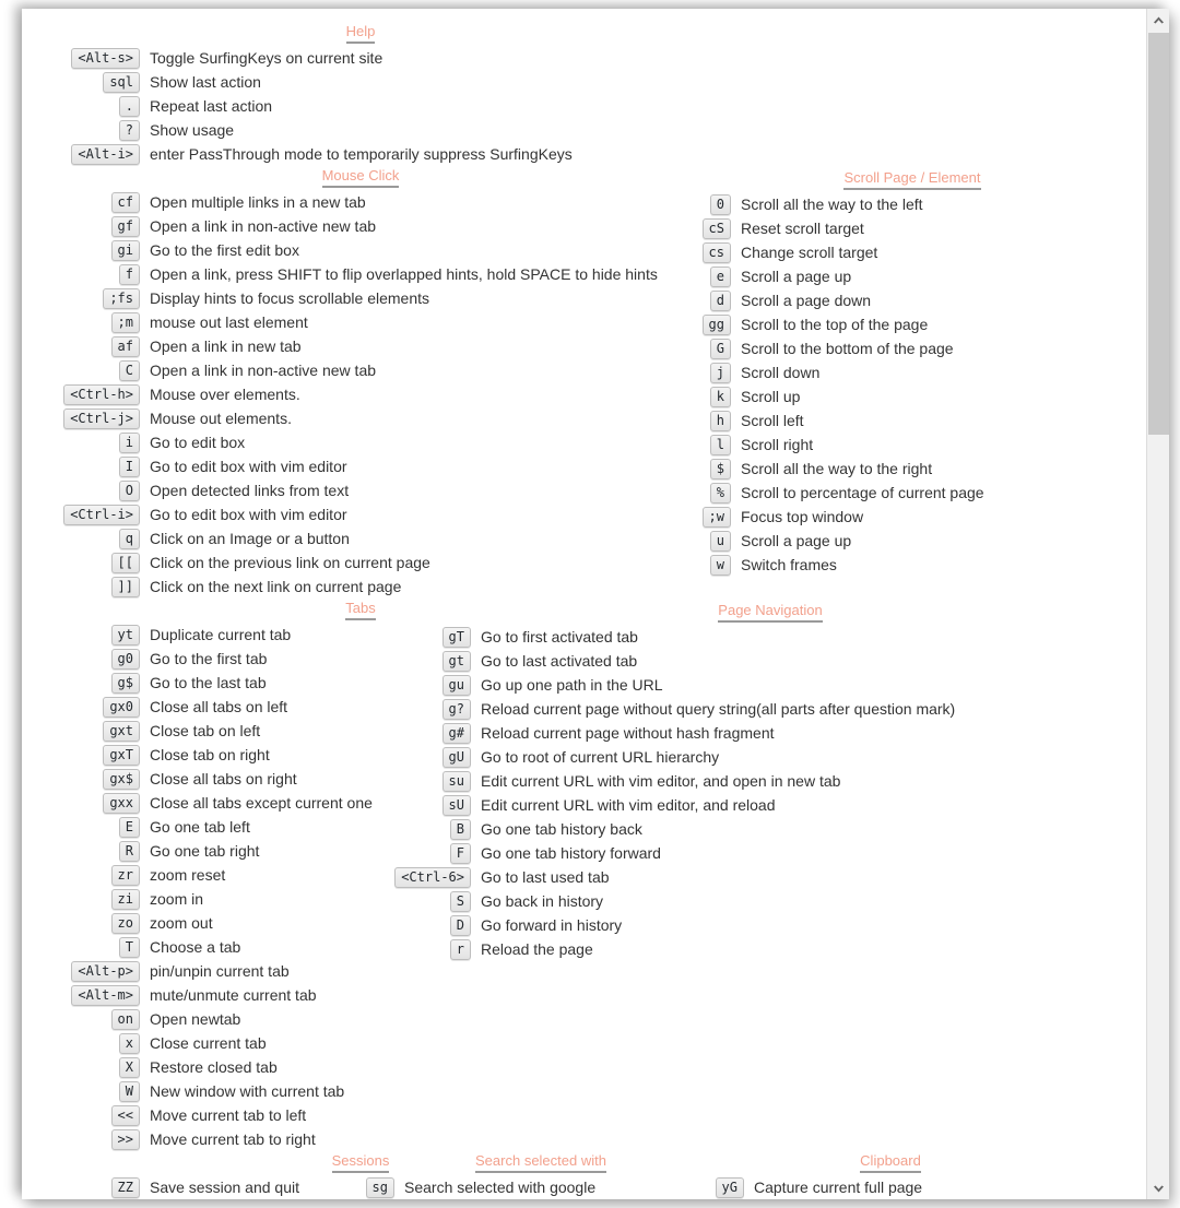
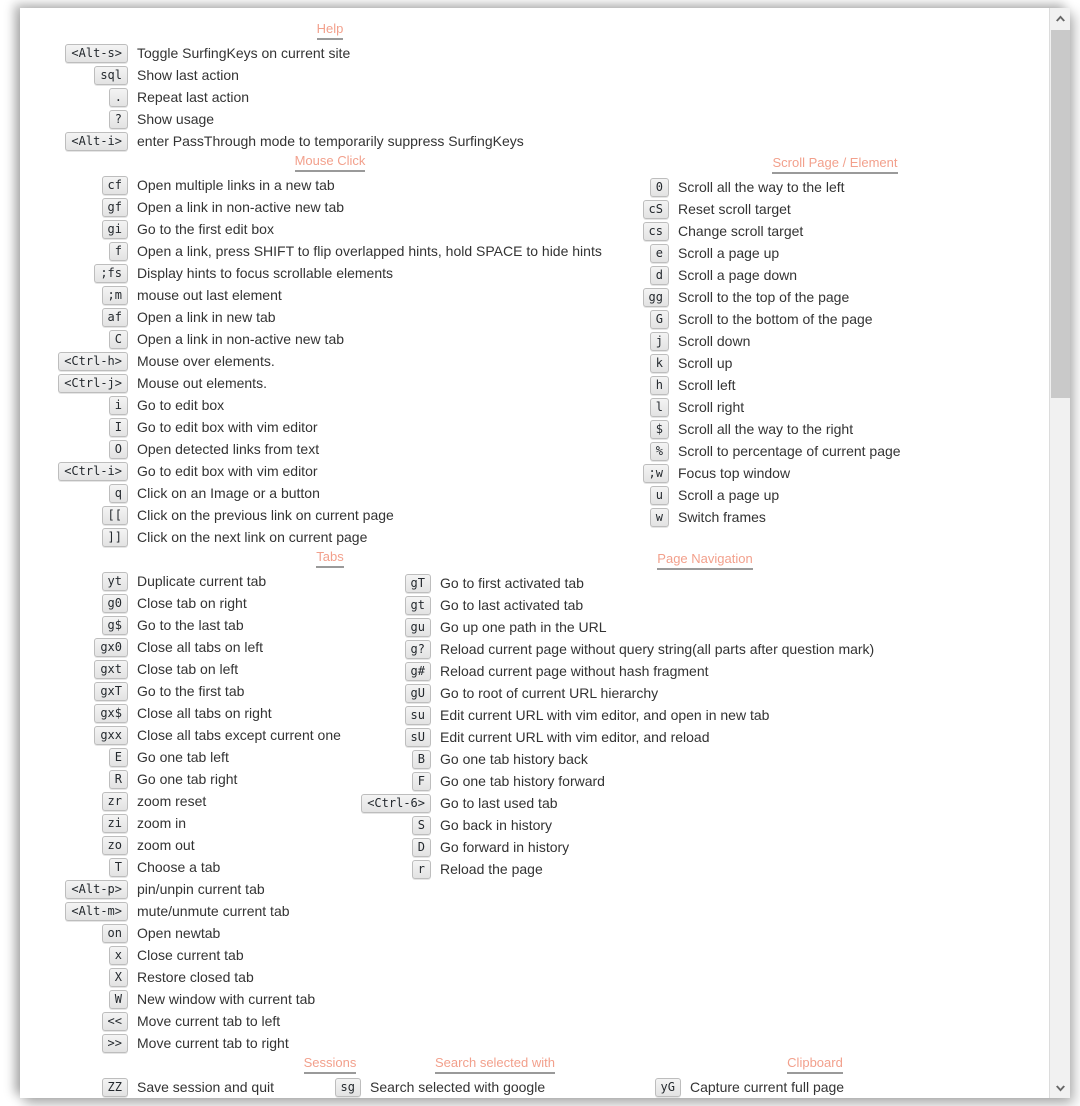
  Help
  <Alt-s>
  Toggle SurfingKeys on current site
  sql
  Show last action
  .
  Repeat last action
  ?
  Show usage
  <Alt-i>
  enter PassThrough mode to temporarily suppress SurfingKeys
  Mouse Click
  cf
  Open multiple links in a new tab
  gf
  Open a link in non-active new tab
  gi
  Go to the first edit box
  f
  Open a link, press SHIFT to flip overlapped hints, hold SPACE to hide hints
  ;fs
  Display hints to focus scrollable elements
  ;m
  mouse out last element
  af
  Open a link in new tab
  C
  Open a link in non-active new tab
  <Ctrl-h>
  Mouse over elements.
  <Ctrl-j>
  Mouse out elements.
  i
  Go to edit box
  I
  Go to edit box with vim editor
  O
  Open detected links from text
  <Ctrl-i>
  Go to edit box with vim editor
  q
  Click on an Image or a button
  [[
  Click on the previous link on current page
  ]]
  Click on the next link on current page
  Tabs
  yt
  Duplicate current tab
  g0
- Go to the first tab
+ Close tab on right
  g$
  Go to the last tab
  gx0
  Close all tabs on left
  gxt
  Close tab on left
  gxT
- Close tab on right
+ Go to the first tab
  gx$
  Close all tabs on right
  gxx
  Close all tabs except current one
  E
  Go one tab left
  R
  Go one tab right
  zr
  zoom reset
  zi
  zoom in
  zo
  zoom out
  T
  Choose a tab
  <Alt-p>
  pin/unpin current tab
  <Alt-m>
  mute/unmute current tab
  on
  Open newtab
  x
  Close current tab
  X
  Restore closed tab
  W
  New window with current tab
  <<
  Move current tab to left
  >>
  Move current tab to right
  Sessions
  ZZ
  Save session and quit
  Scroll Page / Element
  0
  Scroll all the way to the left
  cS
  Reset scroll target
  cs
  Change scroll target
  e
  Scroll a page up
  d
  Scroll a page down
  gg
  Scroll to the top of the page
  G
  Scroll to the bottom of the page
  j
  Scroll down
  k
  Scroll up
  h
  Scroll left
  l
  Scroll right
  $
  Scroll all the way to the right
  %
  Scroll to percentage of current page
  ;w
  Focus top window
  u
  Scroll a page up
  w
  Switch frames
  Page Navigation
  gT
  Go to first activated tab
  gt
  Go to last activated tab
  gu
  Go up one path in the URL
  g?
  Reload current page without query string(all parts after question mark)
  g#
  Reload current page without hash fragment
  gU
  Go to root of current URL hierarchy
  su
  Edit current URL with vim editor, and open in new tab
  sU
  Edit current URL with vim editor, and reload
  B
  Go one tab history back
  F
  Go one tab history forward
  <Ctrl-6>
  Go to last used tab
  S
  Go back in history
  D
  Go forward in history
  r
  Reload the page
  Search selected with
  sg
  Search selected with google
  Clipboard
  yG
  Capture current full page
